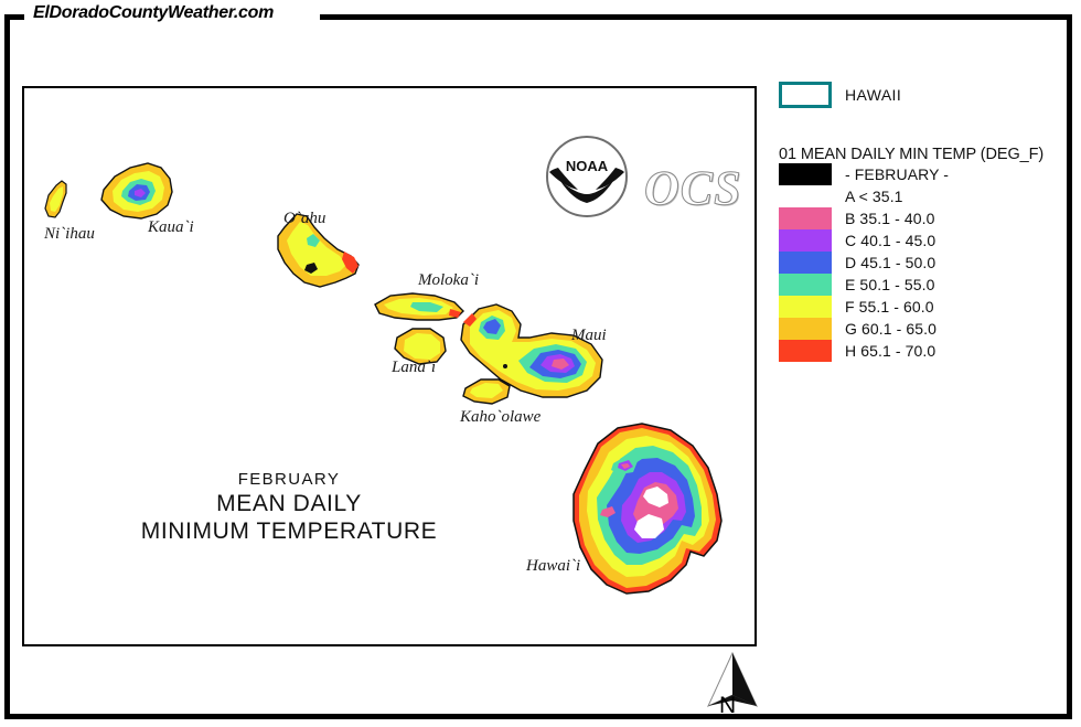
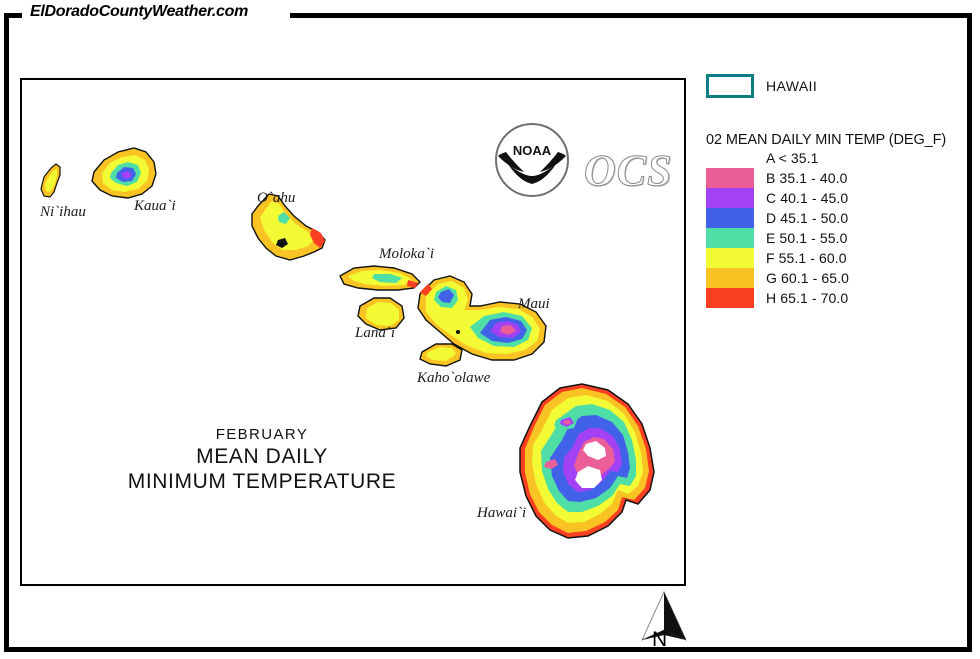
  ElDoradoCountyWeather.com
  Ni`ihau
  Kaua`i
  O`ahu
  Moloka`i
  Lana`i
  Kaho`olawe
  Maui
  Hawai`i
  FEBRUARY
  MEAN DAILY
  MINIMUM TEMPERATURE
  NOAA
  OCS
  N
  HAWAII
- 01 MEAN DAILY MIN TEMP (DEG_F)
+ 02 MEAN DAILY MIN TEMP (DEG_F)
- - FEBRUARY -
  A < 35.1
  B 35.1 - 40.0
  C 40.1 - 45.0
  D 45.1 - 50.0
  E 50.1 - 55.0
  F 55.1 - 60.0
  G 60.1 - 65.0
  H 65.1 - 70.0
